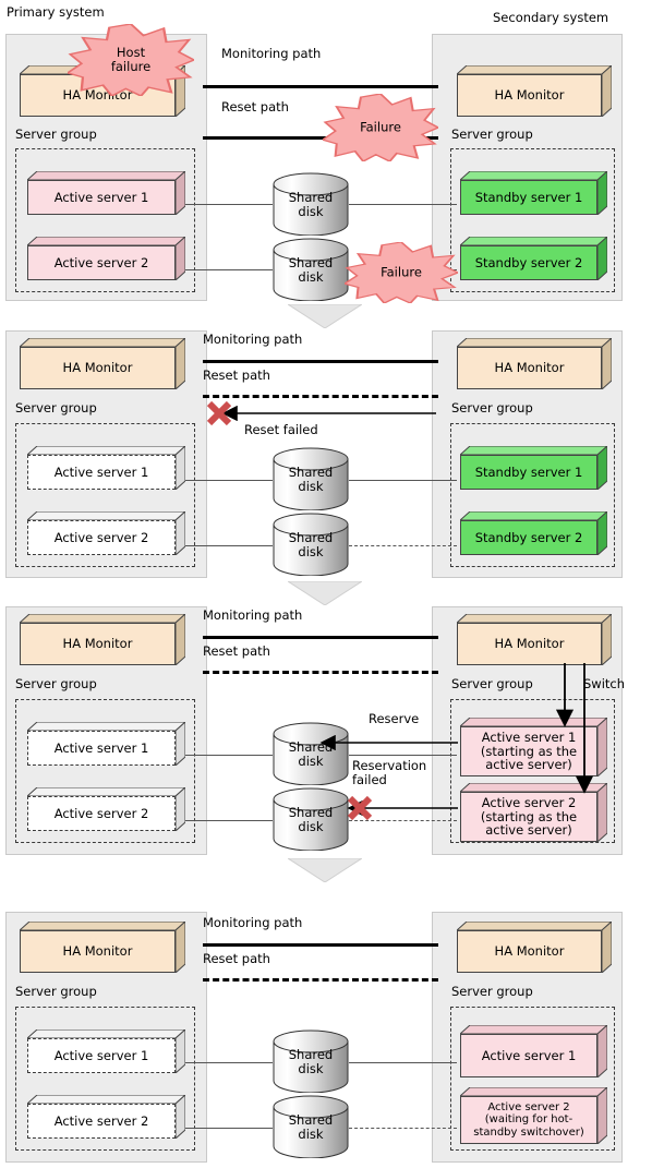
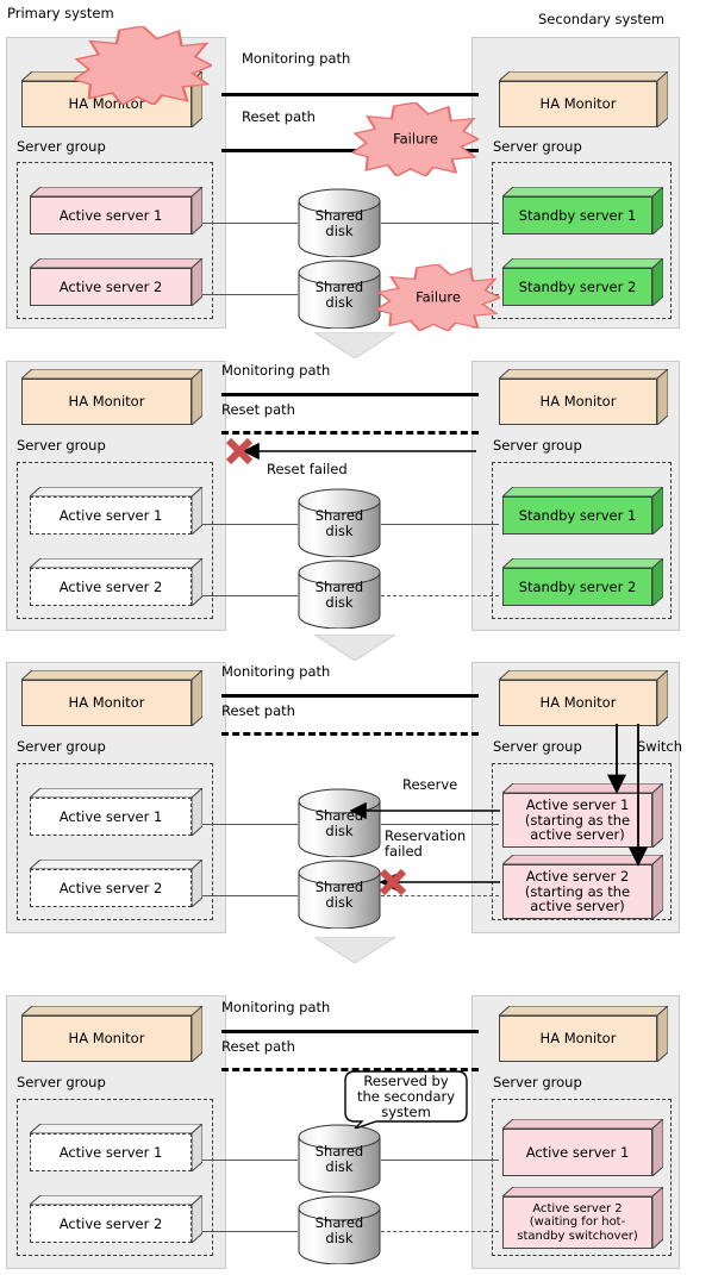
  Primary system
  Secondary system
  HA Montor
  HA Monitor
  Server group
  Server group
  Monitoring path
  Reset path
  Active server 1
  Active server 2
  Standby server 1
  Standby server 2
  Shared
  disk
  Shared
  disk
- Host
- failure
  Failure
  Failure
  HA Monitor
  HA Monitor
  Server group
  Server group
  Monitoring path
  Reset path
  Active server 1
  Active server 2
  Standby server 1
  Standby server 2
  Shared
  disk
  Shared
  disk
  Reset failed
  HA Monitor
  HA Monitor
  Server group
  Server group
  Switch
  Monitoring path
  Reset path
  Active server 1
  Active server 2
  Active server 1
  (starting as the
  active server)
  Active server 2
  (starting as the
  active server)
  Shared
  disk
  Shared
  disk
  Reserve
  Reservation
  failed
  HA Monitor
  HA Monitor
  Server group
  Server group
  Monitoring path
  Reset path
  Active server 1
  Active server 2
  Active server 1
  Active server 2
  (waiting for hot-
  standby switchover)
  Shared
  disk
  Shared
  disk
+ Reserved by
+ the secondary
+ system
